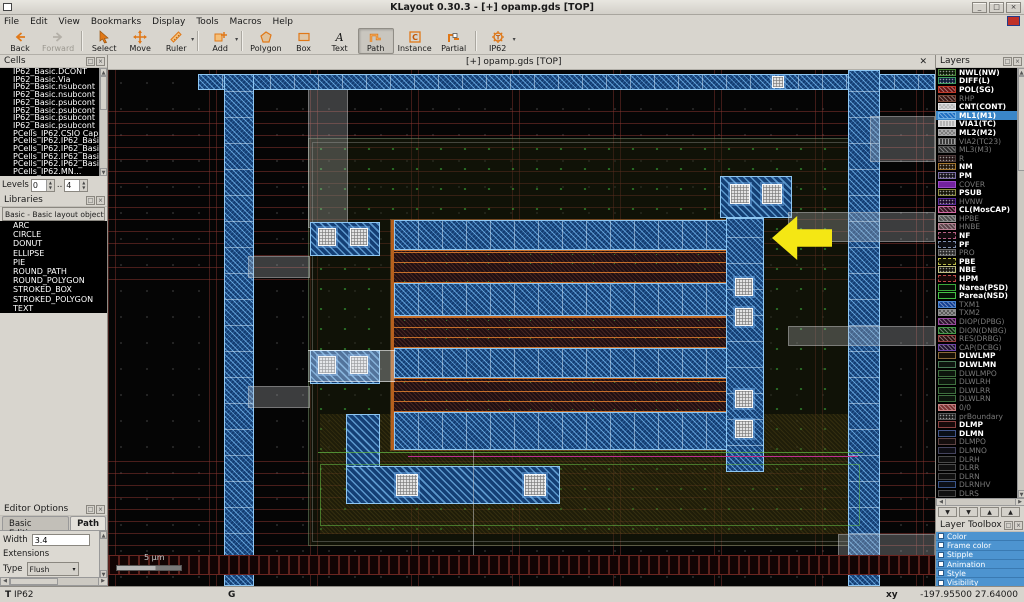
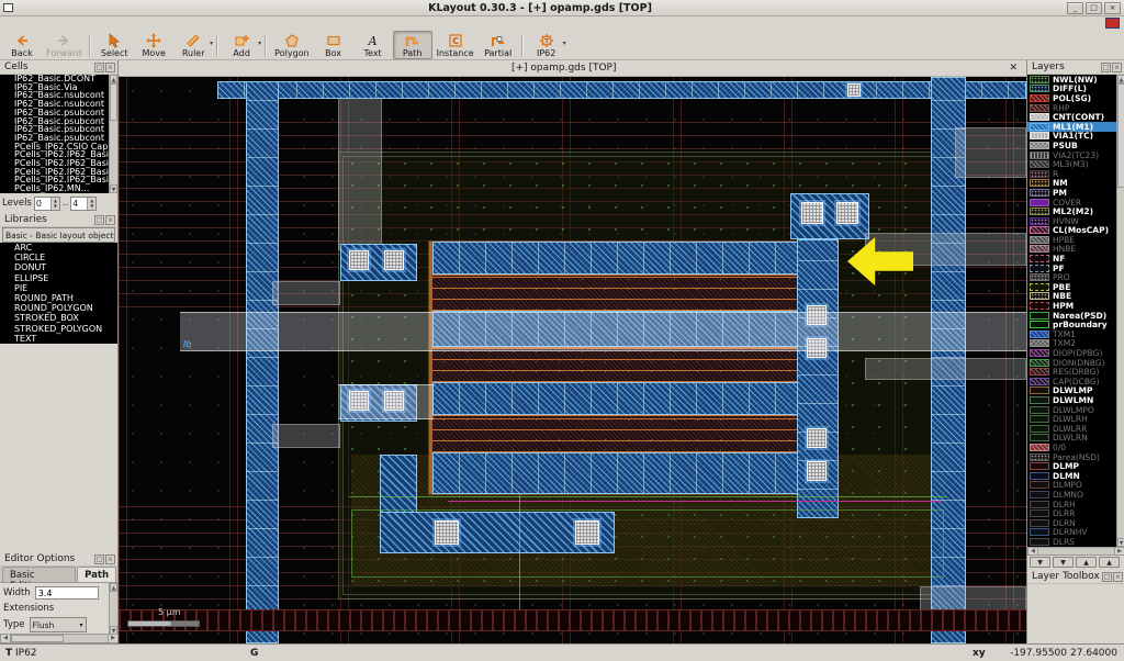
  KLayout 0.30.3 - [+] opamp.gds [TOP]
  _
  □
  ×
- File
- Edit
- View
- Bookmarks
- Display
- Tools
- Macros
- Help
  Back
  Forward
  Select
  Move
  Ruler
  Add
  Polygon
  Box
  A
  Text
  Path
  C
  Instance
  Partial
  IP62
  Cells
  IP62_Basic.DCONT
  IP62_Basic.Via
  IP62_Basic.nsubcont
  IP62_Basic.nsubcont
  IP62_Basic.psubcont
  IP62_Basic.psubcont
  IP62_Basic.psubcont
  IP62_Basic.psubcont
  PCells_IP62.CSIO Cap
  PCells_IP62.IP62_Basi
  PCells_IP62.IP62_Basi
  PCells_IP62.IP62_Basi
  PCells_IP62.IP62_Basi
  PCells_IP62.MN...
  Levels
  0
  ..
  4
  Libraries
  Basic - Basic layout object
  ARC
  CIRCLE
  DONUT
  ELLIPSE
  PIE
  ROUND_PATH
  ROUND_POLYGON
  STROKED_BOX
  STROKED_POLYGON
  TEXT
  Editor Options
  Path
  Width
  3.4
  Extensions
  Type
  Flush
  [+] opamp.gds [TOP]
  ✕
+ Ib
  5 µm
  Layers
  NWL(NW)
  DIFF(L)
  POL(SG)
  RHP
  CNT(CONT)
  ML1(M1)
  VIA1(TC)
- ML2(M2)
+ PSUB
  VIA2(TC23)
  ML3(M3)
  R
  NM
  PM
  COVER
- PSUB
+ ML2(M2)
  HVNW
  CL(MosCAP)
  HPBE
  HNBE
  NF
  PF
  PRO
  PBE
  NBE
  HPM
  Narea(PSD)
- Parea(NSD)
+ prBoundary
  TXM1
  TXM2
  DIOP(DPBG)
  DION(DNBG)
  RES(DRBG)
  CAP(DCBG)
  DLWLMP
  DLWLMN
  DLWLMPO
  DLWLRH
  DLWLRR
  DLWLRN
  0/0
- prBoundary
+ Parea(NSD)
  DLMP
  DLMN
  DLMPO
  DLMNO
  DLRH
  DLRR
  DLRN
  DLRNHV
  DLRS
  Layer Toolbox
- Color
- Frame color
- Stipple
- Animation
- Style
- Visibility
  T
  IP62
  G
  xy
  -197.95500
  27.64000
